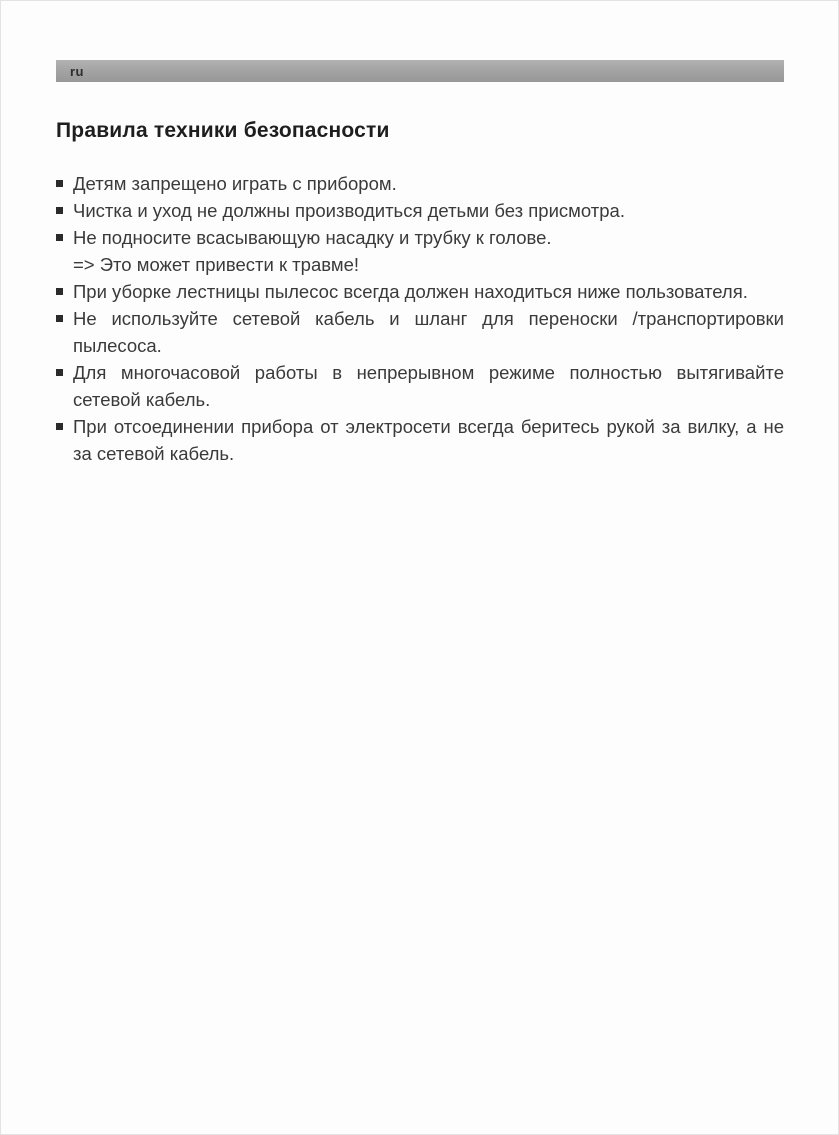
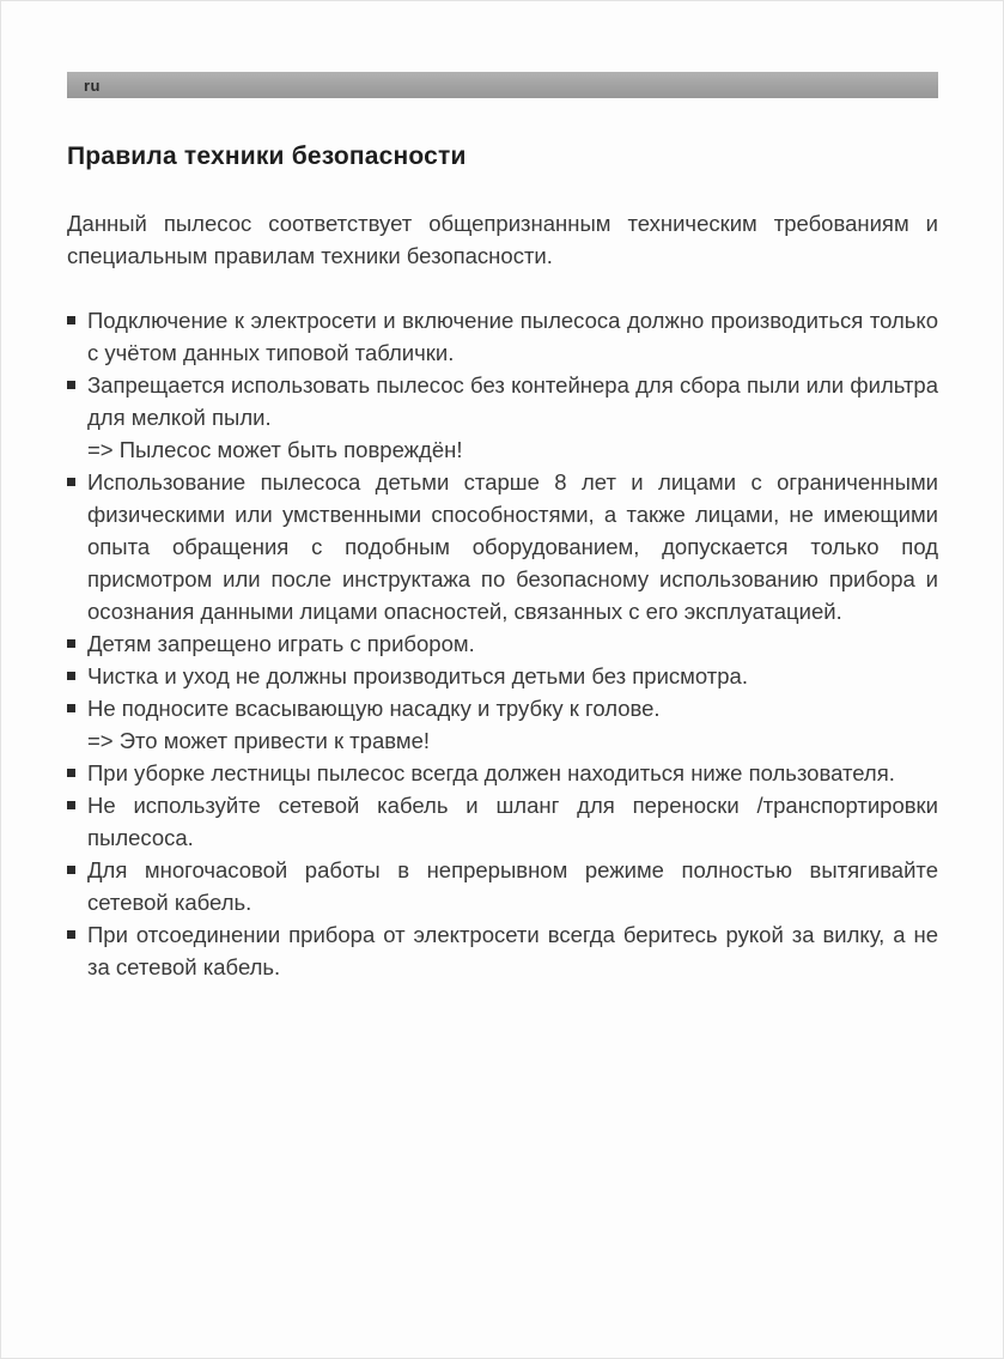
  ru
  Правила техники безопасности
+ Данный пылесос соответствует общепризнанным техническим требованиям и специальным правилам техники безопасности.
+ Подключение к электросети и включение пылесоса должно производиться только с учётом данных типовой таблички.
+ Запрещается использовать пылесос без контейнера для сбора пыли или фильтра для мелкой пыли.
+ => Пылесос может быть повреждён!
+ Использование пылесоса детьми старше 8 лет и лицами с ограниченными физическими или умственными способностями, а также лицами, не имеющими опыта обращения с подобным оборудованием, допускается только под присмотром или после инструктажа по безопасному использованию прибора и осознания данными лицами опасностей, связанных с его эксплуатацией.
  Детям запрещено играть с прибором.
  Чистка и уход не должны производиться детьми без присмотра.
  Не подносите всасывающую насадку и трубку к голове.
  => Это может привести к травме!
  При уборке лестницы пылесос всегда должен находиться ниже пользователя.
  Не используйте сетевой кабель и шланг для переноски /транспортировки пылесоса.
  Для многочасовой работы в непрерывном режиме полностью вытягивайте сетевой кабель.
  При отсоединении прибора от электросети всегда беритесь рукой за вилку, а не за сетевой кабель.
